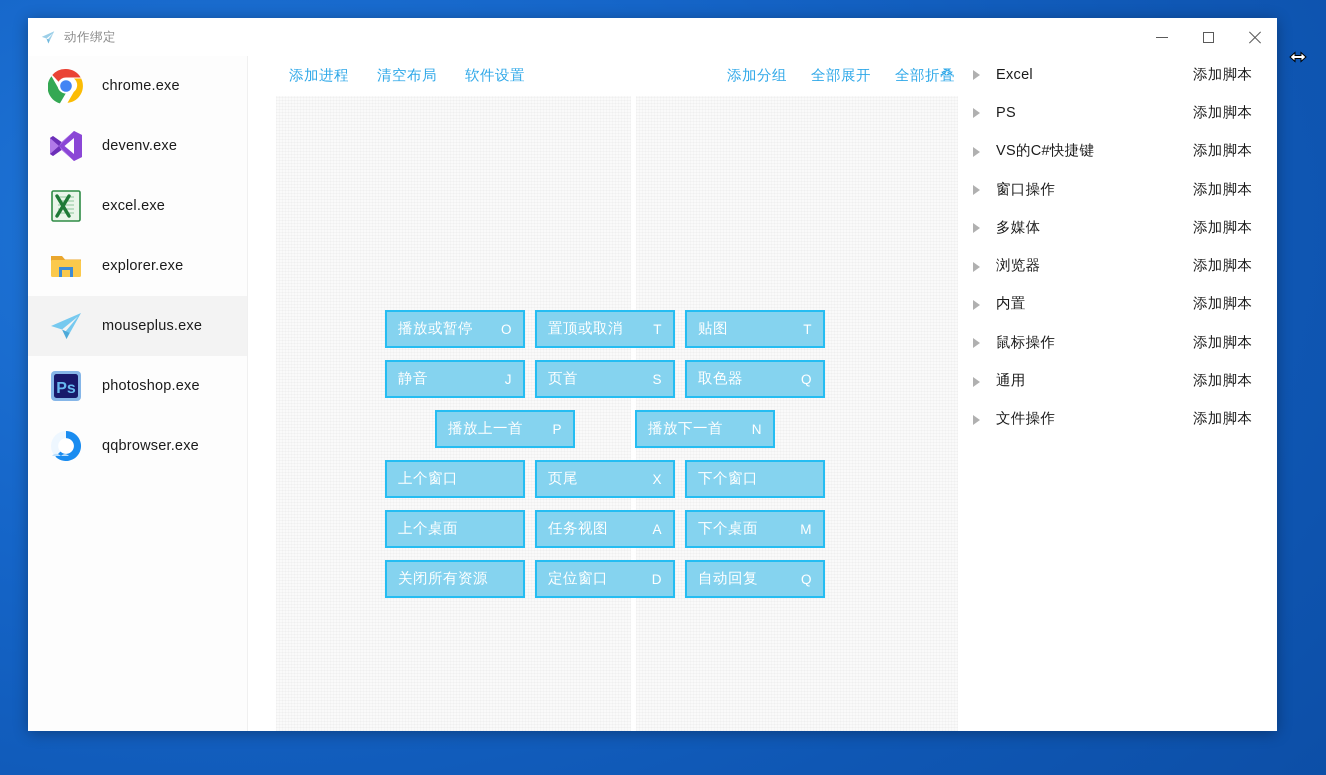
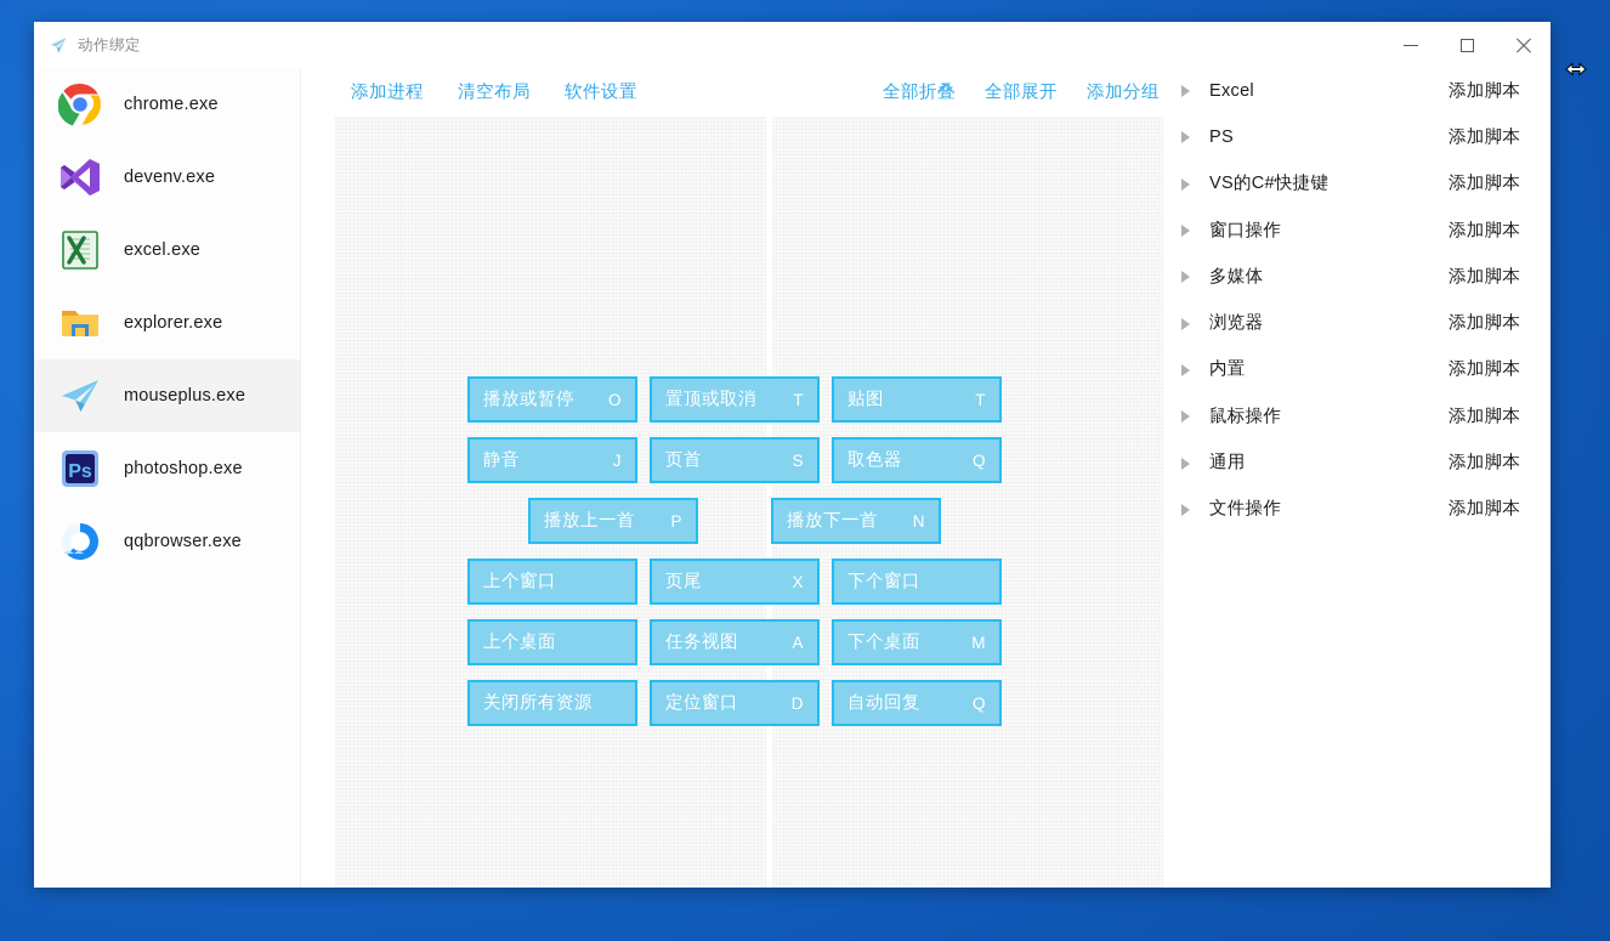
  动作绑定
  chrome.exe
  devenv.exe
  excel.exe
  explorer.exe
  mouseplus.exe
  Ps
  photoshop.exe
  qqbrowser.exe
  添加进程
  清空布局
  软件设置
- 添加分组
+ 全部折叠
  全部展开
- 全部折叠
+ 添加分组
  播放或暂停
  O
  置顶或取消
  T
  贴图
  T
  静音
  J
  页首
  S
  取色器
  Q
  播放上一首
  P
  播放下一首
  N
  上个窗口
  页尾
  X
  下个窗口
  上个桌面
  任务视图
  A
  下个桌面
  M
  关闭所有资源
  定位窗口
  D
  自动回复
  Q
  Excel
  添加脚本
  PS
  添加脚本
  VS的C#快捷键
  添加脚本
  窗口操作
  添加脚本
  多媒体
  添加脚本
  浏览器
  添加脚本
  内置
  添加脚本
  鼠标操作
  添加脚本
  通用
  添加脚本
  文件操作
  添加脚本
